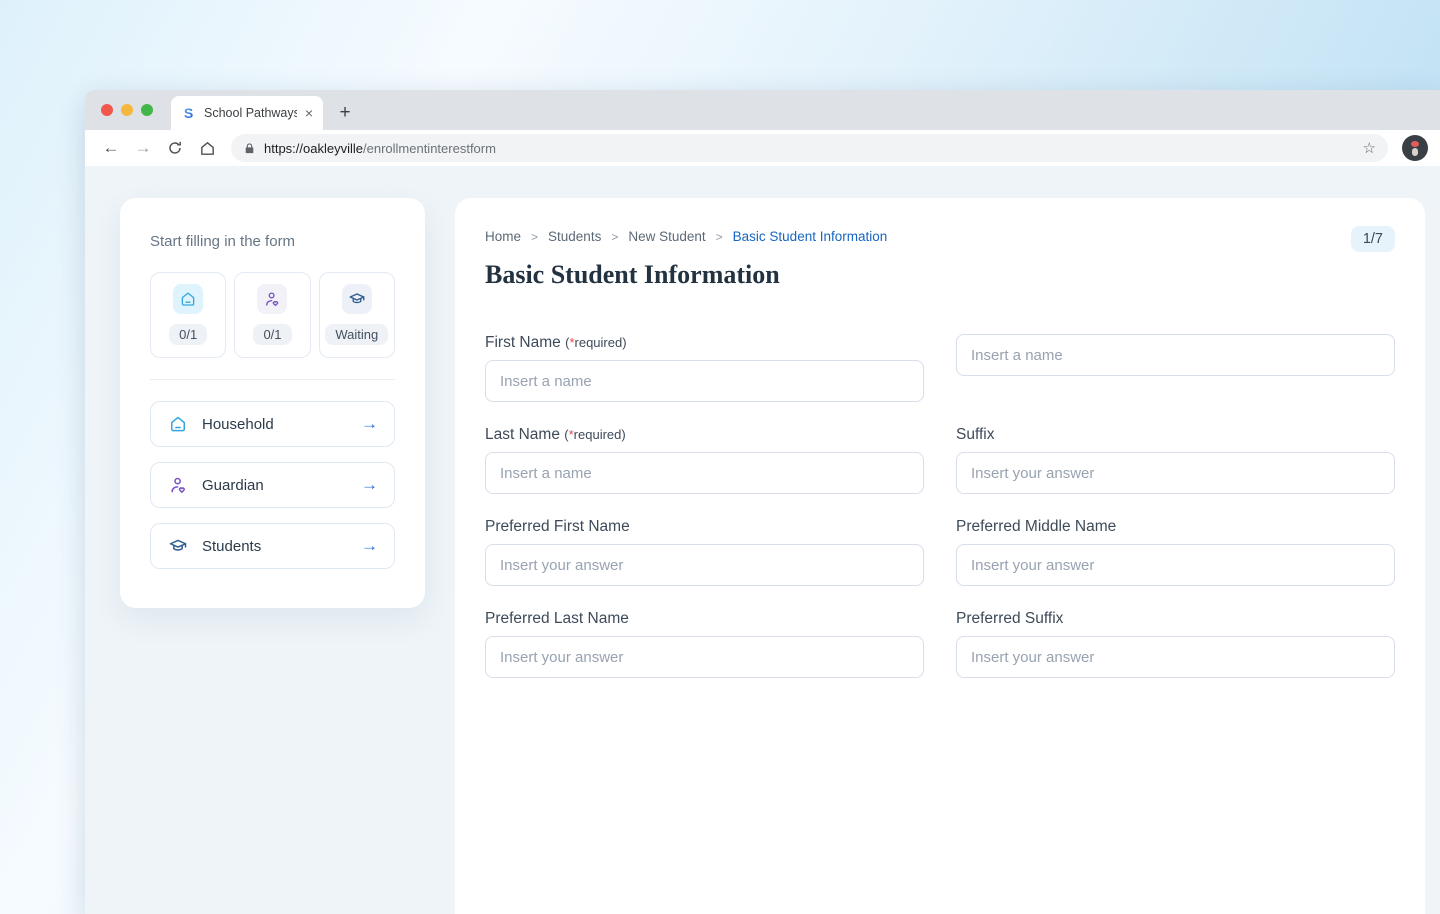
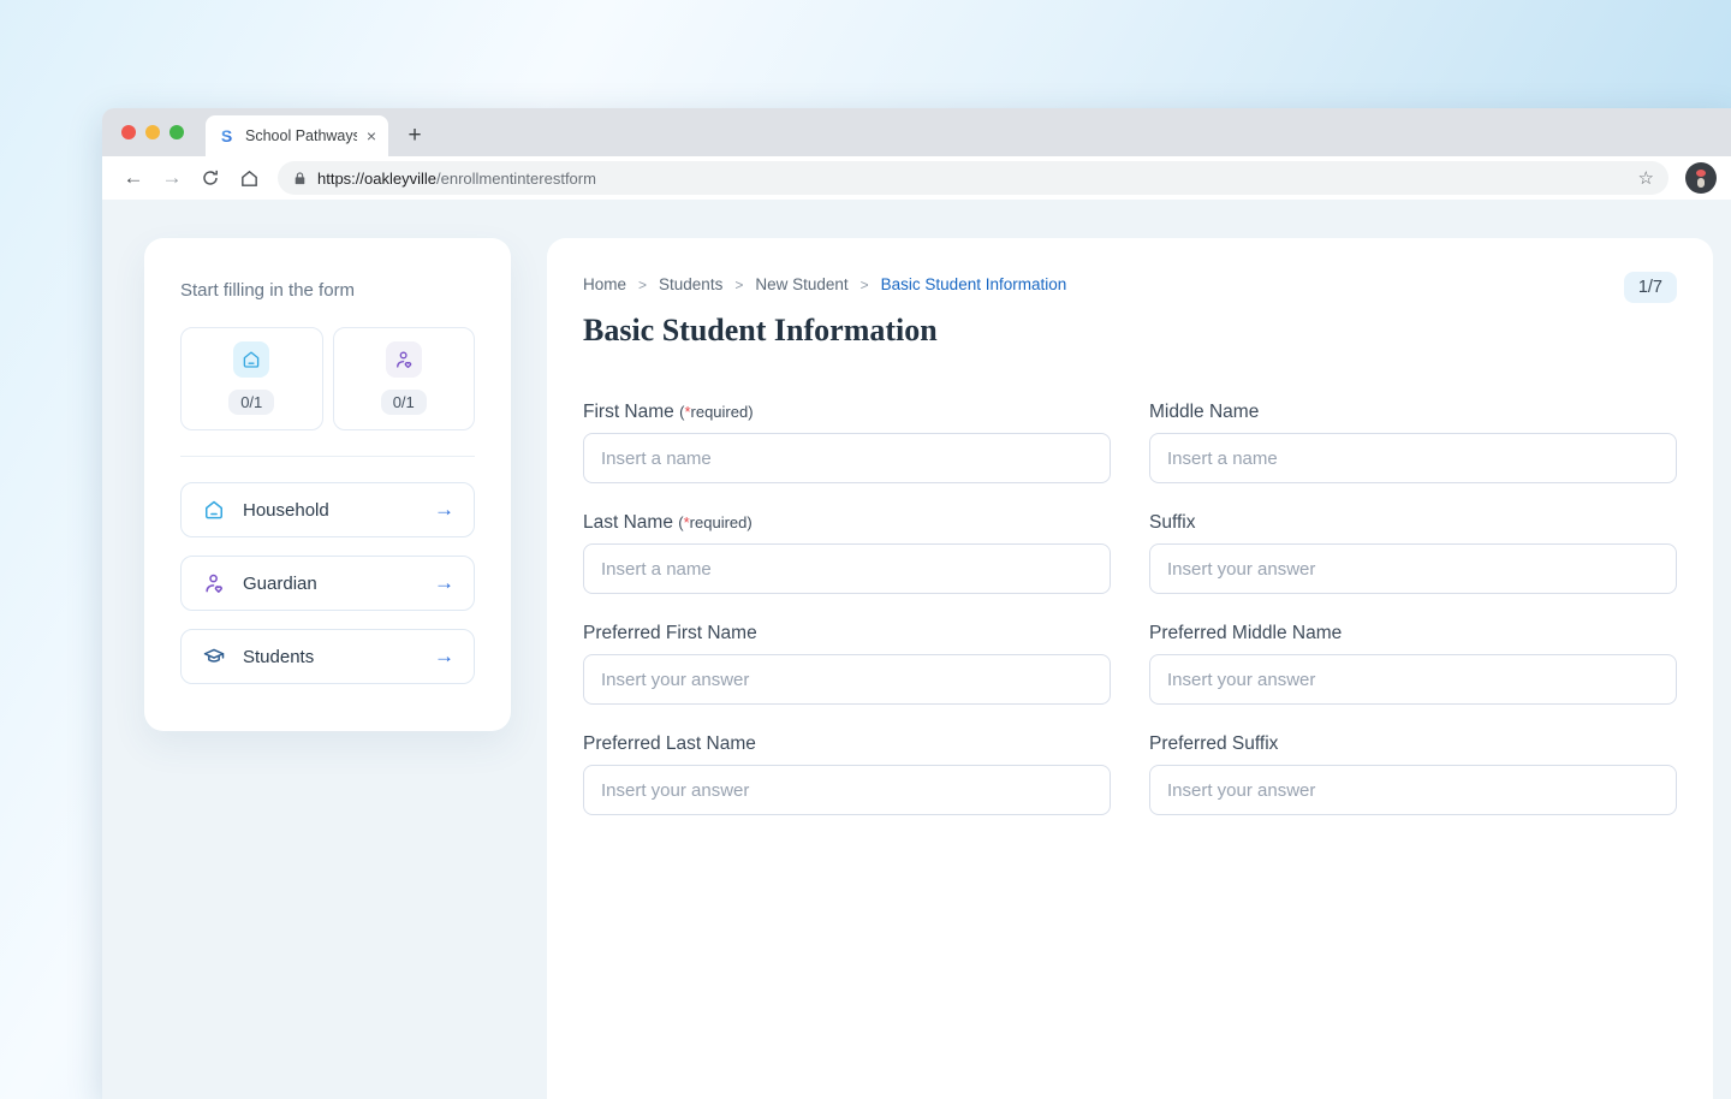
  S
  School Pathways
  ×
  +
  ←
  →
  https://oakleyville/enrollmentinterestform
  ☆
  Start filling in the form
  0/1
  0/1
- Waiting
  Household
  →
  Guardian
  →
  Students
  →
  Home
  >
  Students
  >
  New Student
  >
  Basic Student Information
  1/7
  Basic Student Information
  First Name (*required)
  Insert a name
+ Middle Name
  Insert a name
  Last Name (*required)
  Insert a name
  Suffix
  Insert your answer
  Preferred First Name
  Insert your answer
  Preferred Middle Name
  Insert your answer
  Preferred Last Name
  Insert your answer
  Preferred Suffix
  Insert your answer
